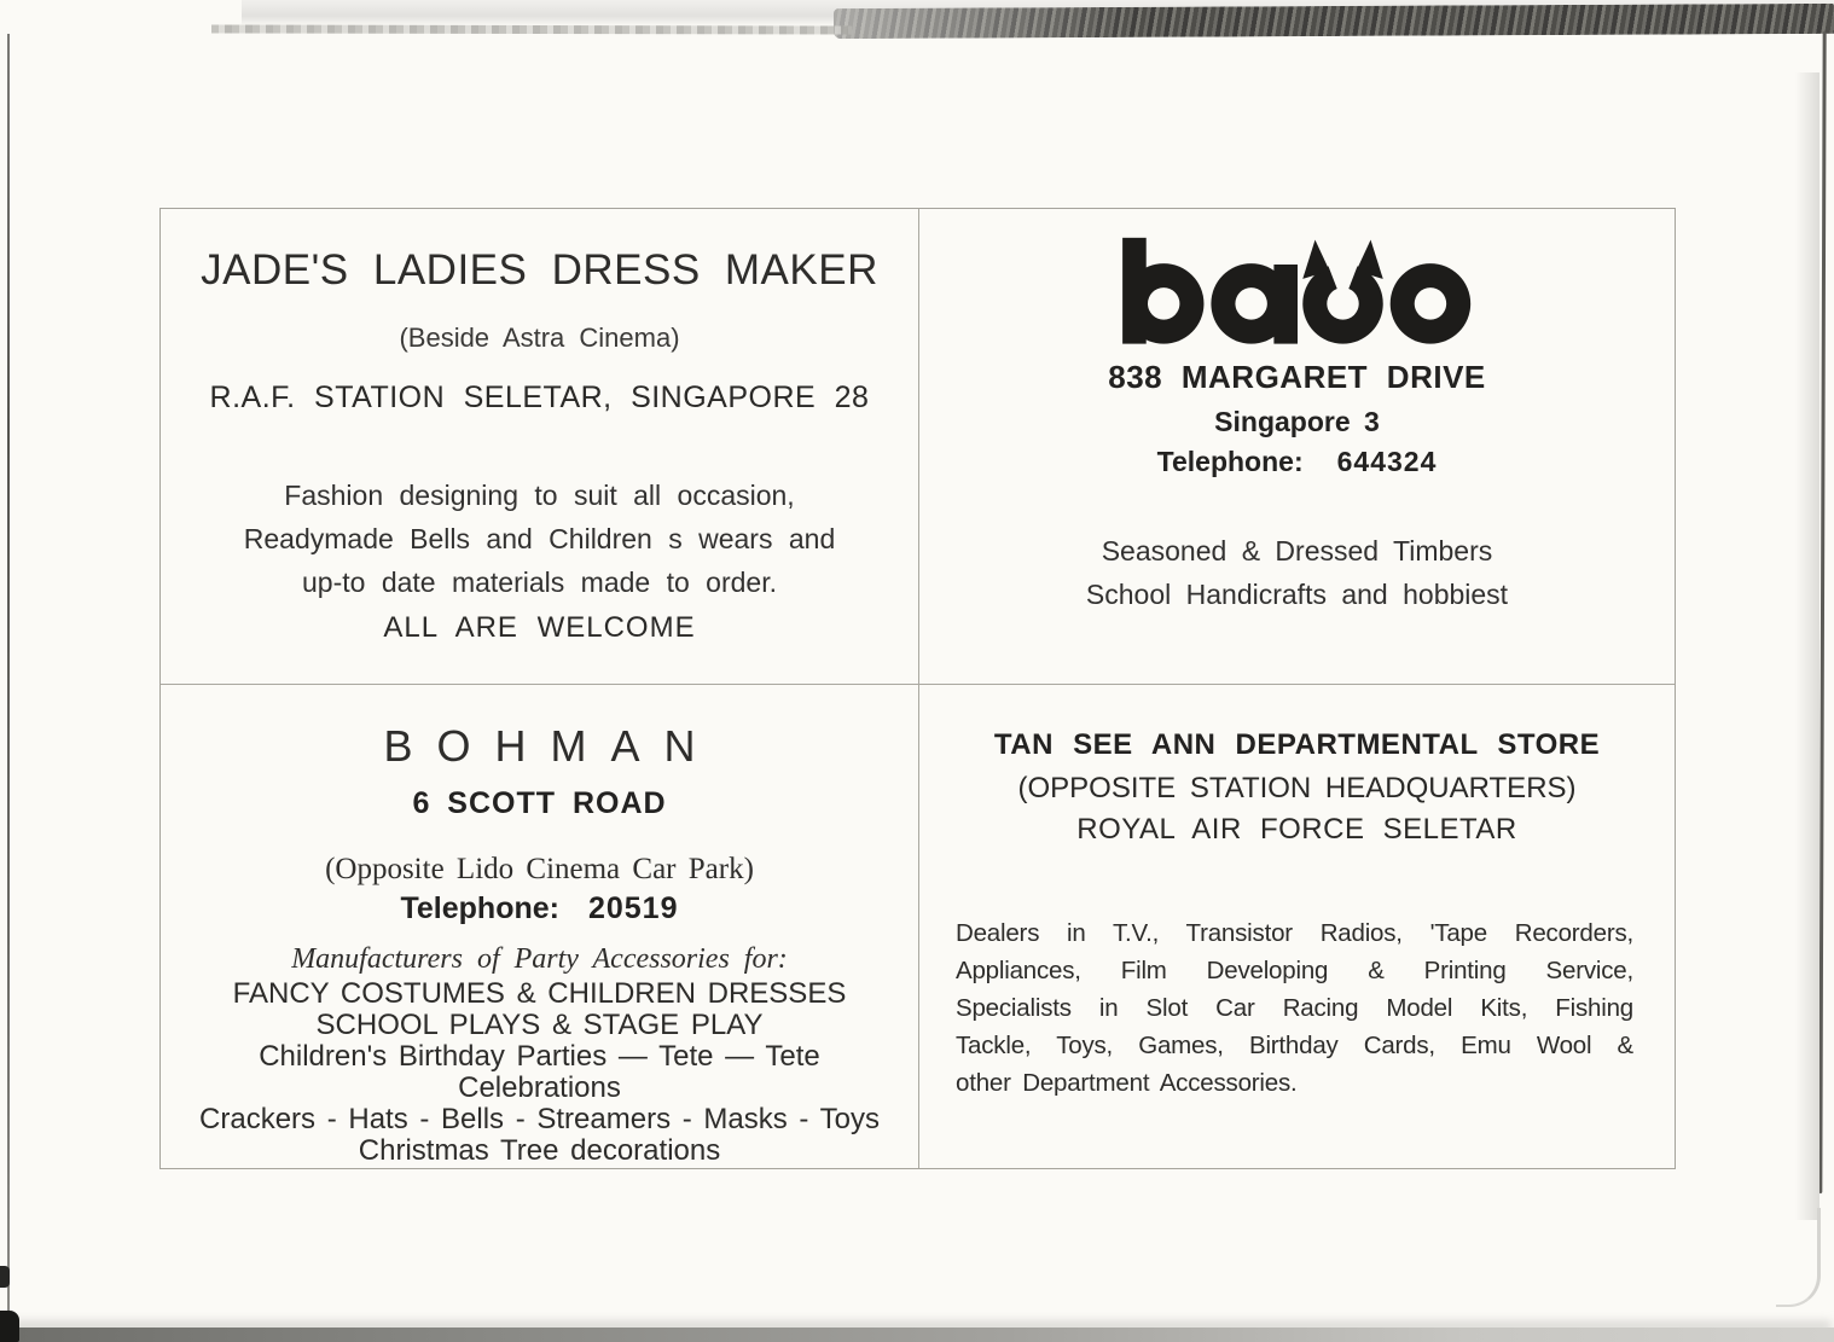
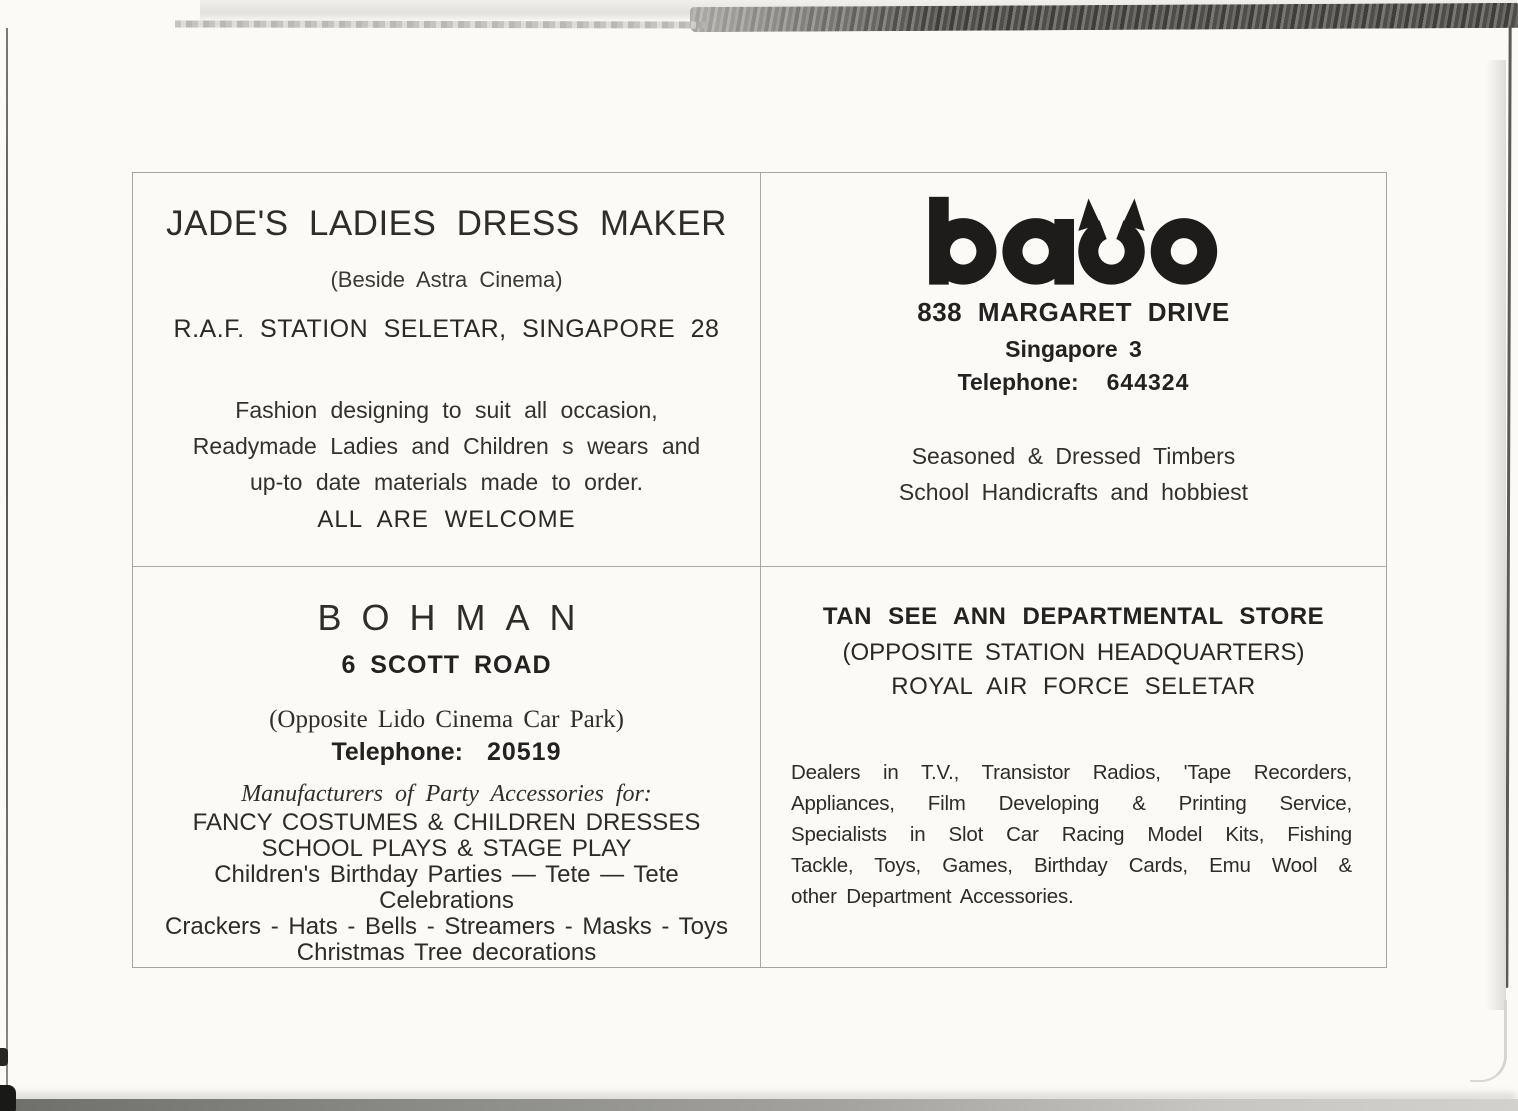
  JADE'S LADIES DRESS MAKER
  (Beside Astra Cinema)
  R.A.F. STATION SELETAR, SINGAPORE 28
  Fashion designing to suit all occasion,
- Readymade Bells and Children s wears and
+ Readymade Ladies and Children s wears and
  up-to date materials made to order.
  ALL ARE WELCOME
  838 MARGARET DRIVE
  Singapore 3
  Telephone: 644324
  Seasoned & Dressed Timbers
  School Handicrafts and hobbiest
  BOHMAN
  6 SCOTT ROAD
  (Opposite Lido Cinema Car Park)
  Telephone: 20519
  Manufacturers of Party Accessories for:
  FANCY COSTUMES & CHILDREN DRESSES
  SCHOOL PLAYS & STAGE PLAY
  Children's Birthday Parties — Tete — Tete
  Celebrations
  Crackers - Hats - Bells - Streamers - Masks - Toys
  Christmas Tree decorations
  TAN SEE ANN DEPARTMENTAL STORE
  (OPPOSITE STATION HEADQUARTERS)
  ROYAL AIR FORCE SELETAR
  Dealers in T.V., Transistor Radios, 'Tape Recorders,
  Appliances, Film Developing & Printing Service,
  Specialists in Slot Car Racing Model Kits, Fishing
  Tackle, Toys, Games, Birthday Cards, Emu Wool &
  other Department Accessories.
